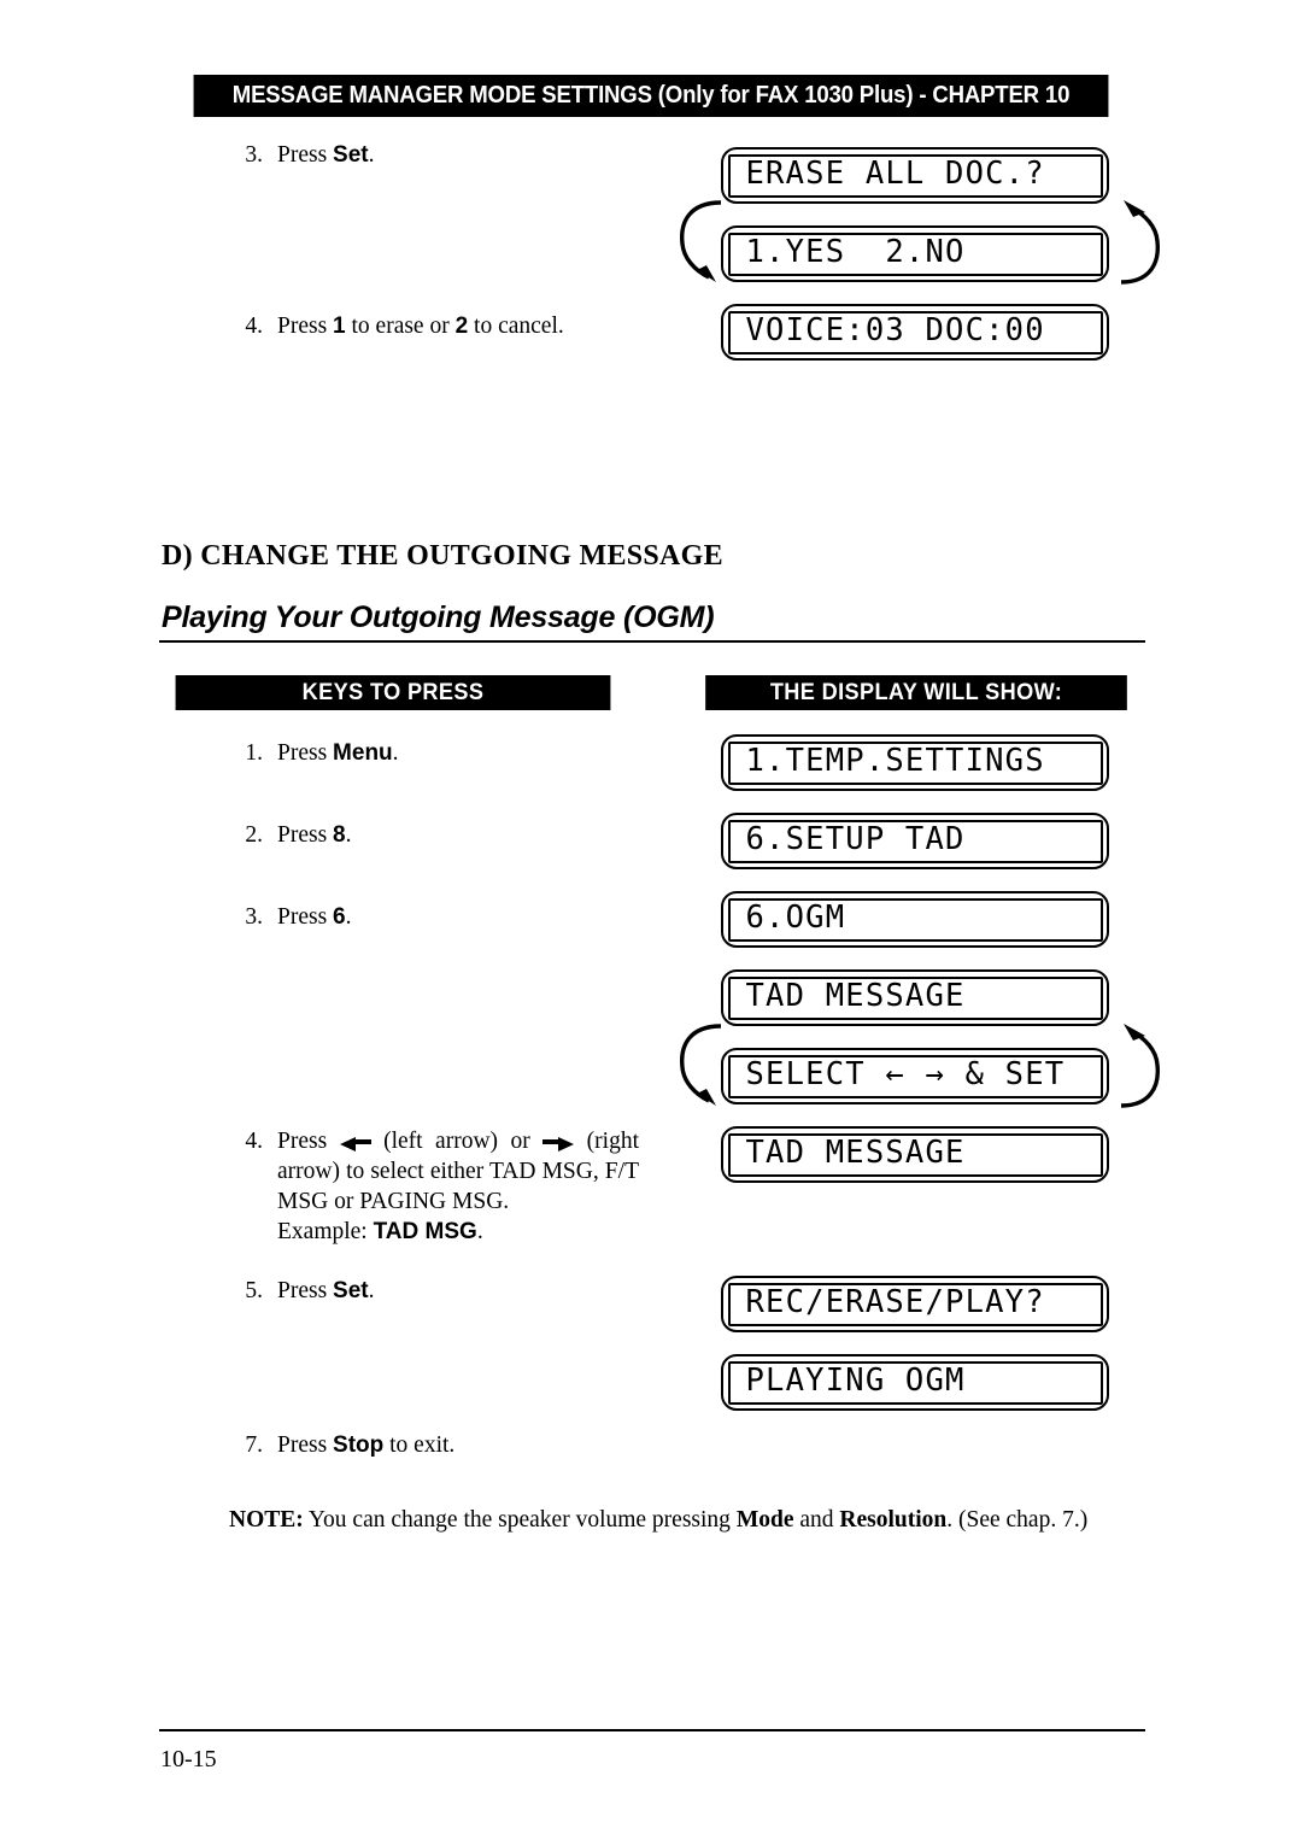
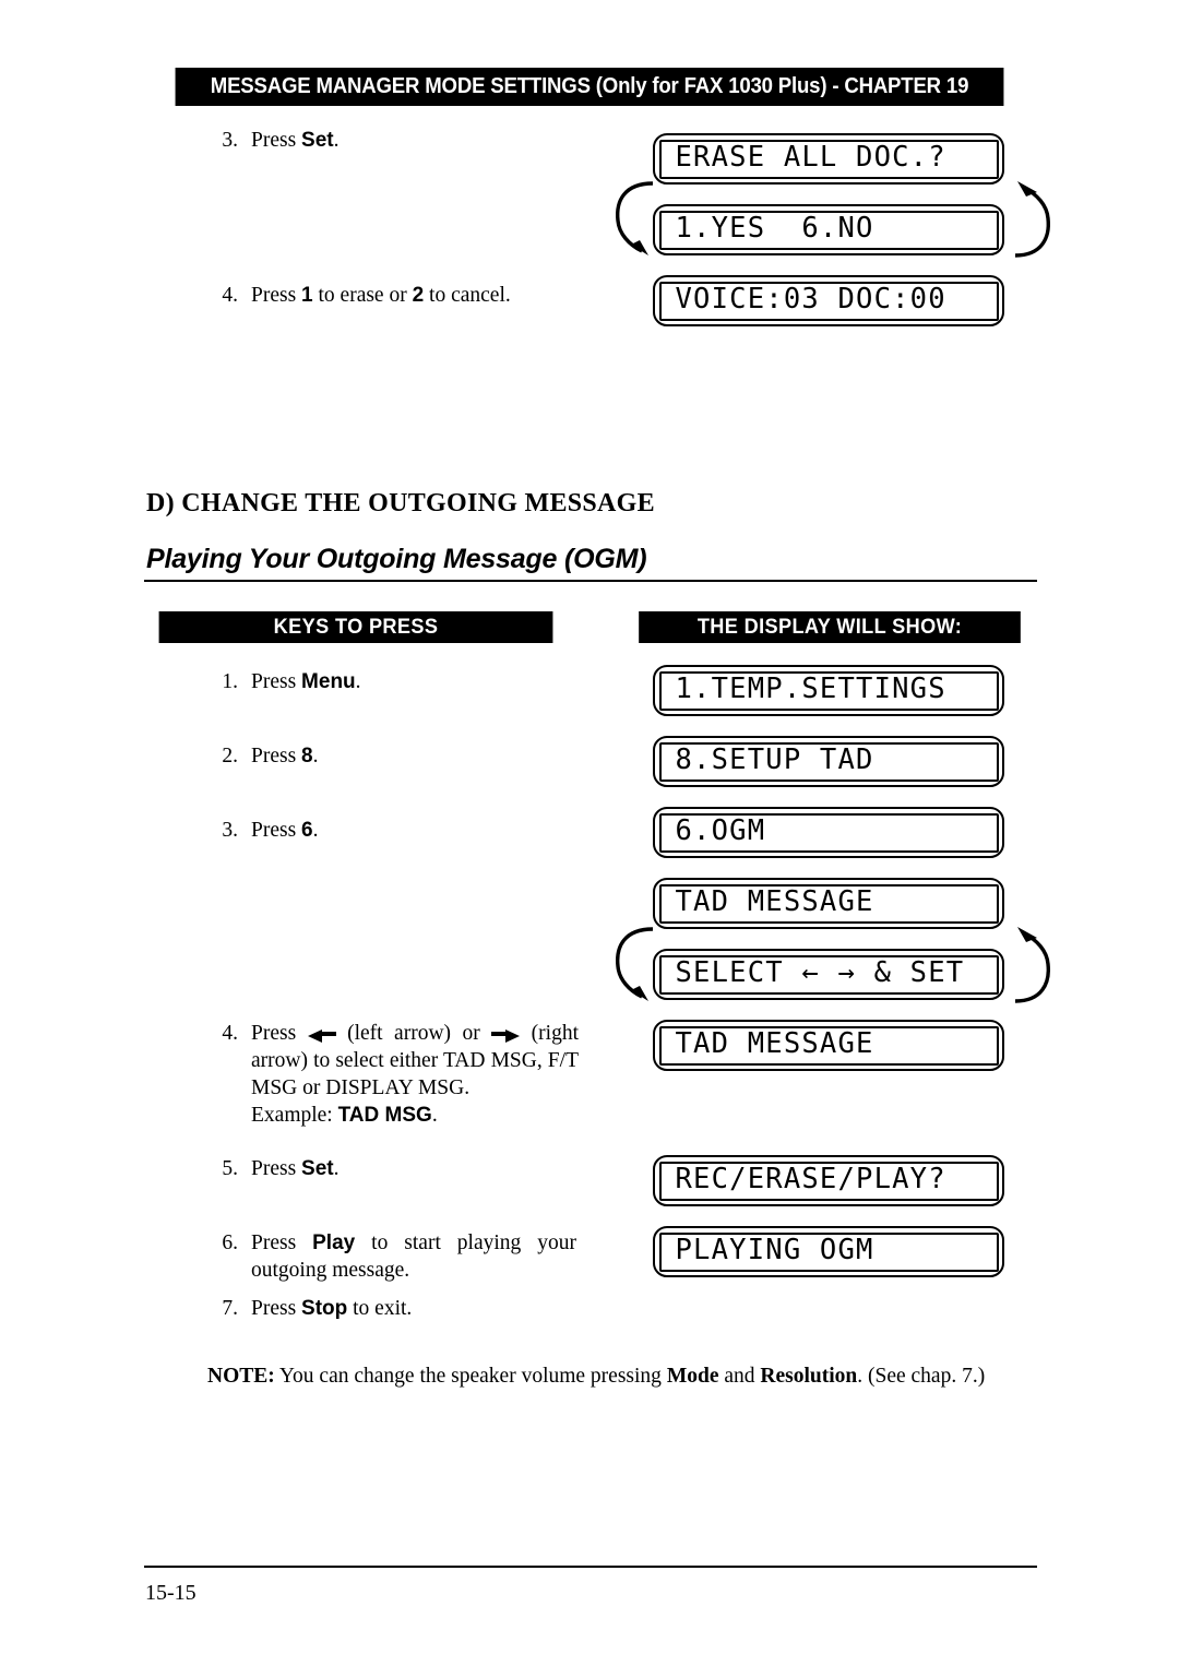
- MESSAGE MANAGER MODE SETTINGS (Only for FAX 1030 Plus) - CHAPTER 10
+ MESSAGE MANAGER MODE SETTINGS (Only for FAX 1030 Plus) - CHAPTER 19
  3.
  Press Set.
  4.
  Press 1 to erase or 2 to cancel.
  ERASE ALL DOC.?
- 1.YES 2.NO
+ 1.YES 6.NO
  VOICE:03 DOC:00
  D) CHANGE THE OUTGOING MESSAGE
  Playing Your Outgoing Message (OGM)
  KEYS TO PRESS
  THE DISPLAY WILL SHOW:
  1.
  Press Menu.
  2.
  Press 8.
  3.
  Press 6.
  4.
- Press (left arrow) or (right arrow) to select either TAD MSG, F/T MSG or PAGING MSG.
+ Press (left arrow) or (right arrow) to select either TAD MSG, F/T MSG or DISPLAY MSG.
  Example: TAD MSG.
  5.
  Press Set.
+ 6.
+ Press Play to start playing your outgoing message.
  7.
  Press Stop to exit.
  1.TEMP.SETTINGS
- 6.SETUP TAD
+ 8.SETUP TAD
  6.OGM
  TAD MESSAGE
  SELECT ← → & SET
  TAD MESSAGE
  REC/ERASE/PLAY?
  PLAYING OGM
  NOTE: You can change the speaker volume pressing Mode and Resolution. (See chap. 7.)
- 10-15
+ 15-15
